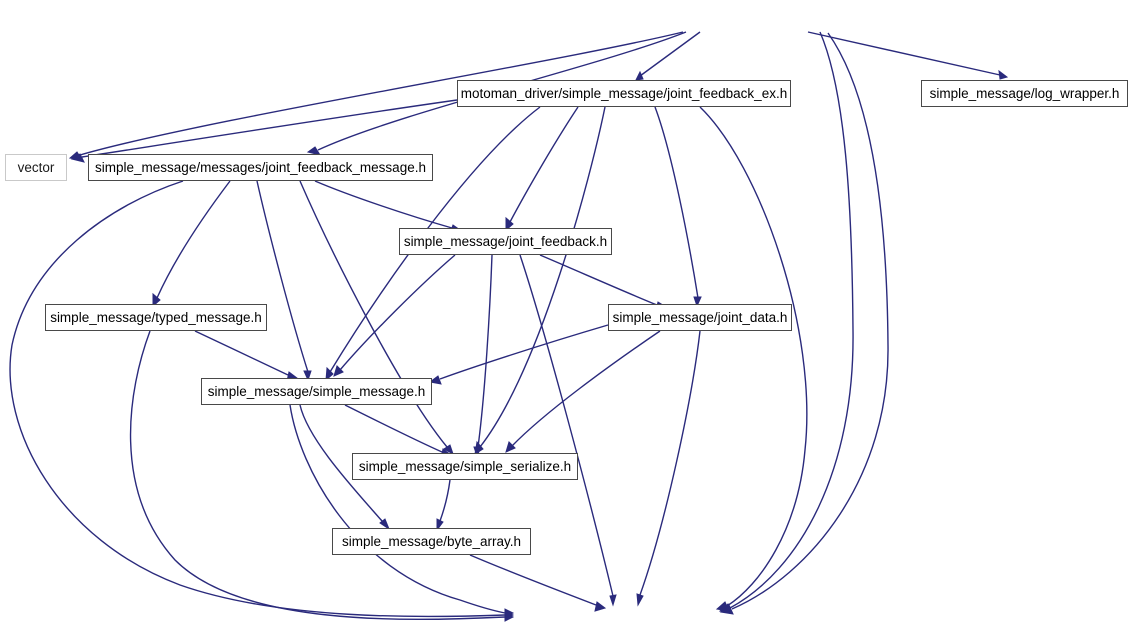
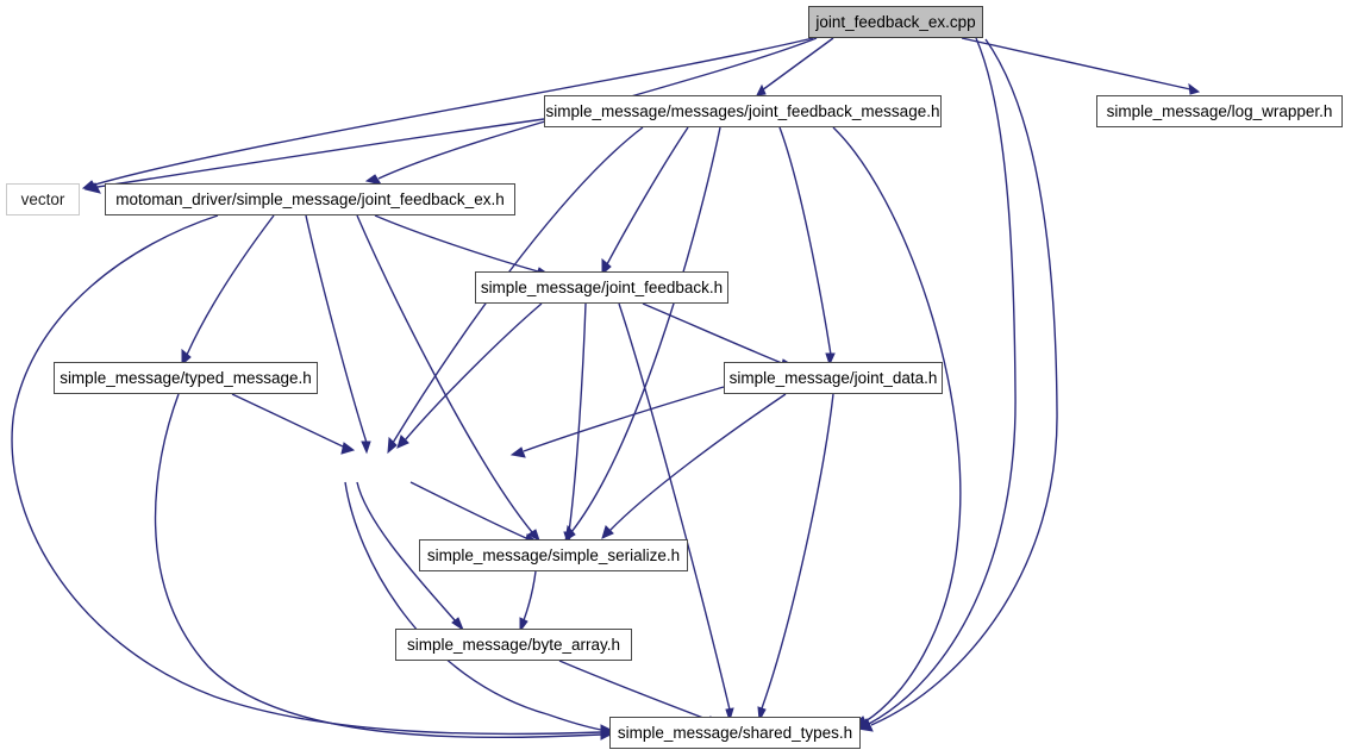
+ joint_feedback_ex.cpp
- motoman_driver/simple_message/joint_feedback_ex.h
+ simple_message/messages/joint_feedback_message.h
  simple_message/log_wrapper.h
  vector
- simple_message/messages/joint_feedback_message.h
+ motoman_driver/simple_message/joint_feedback_ex.h
  simple_message/joint_feedback.h
  simple_message/typed_message.h
  simple_message/joint_data.h
- simple_message/simple_message.h
  simple_message/simple_serialize.h
  simple_message/byte_array.h
+ simple_message/shared_types.h
